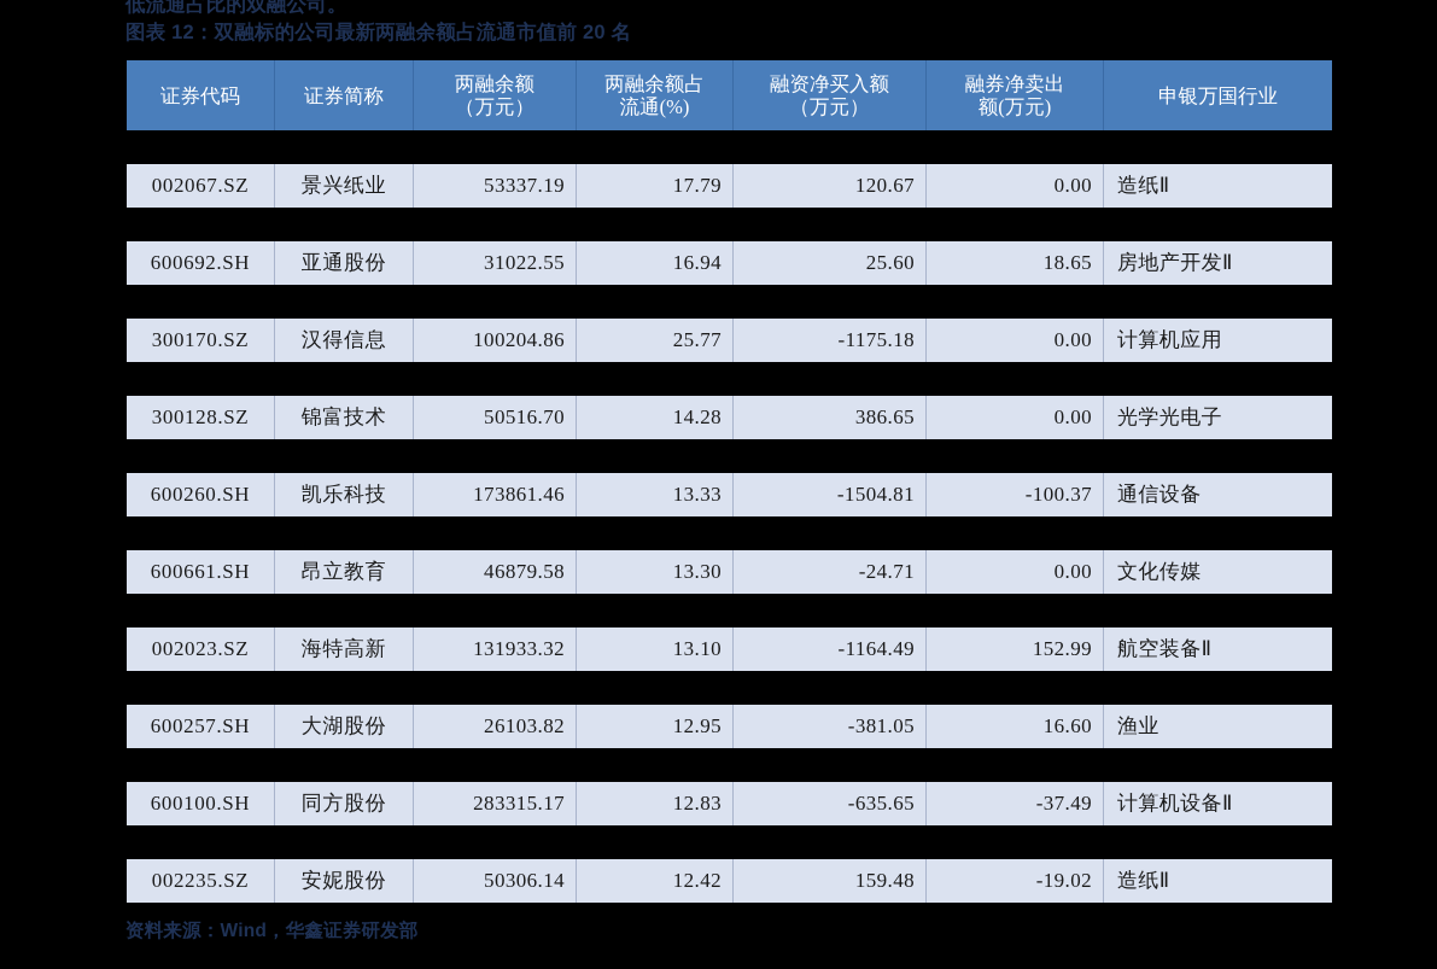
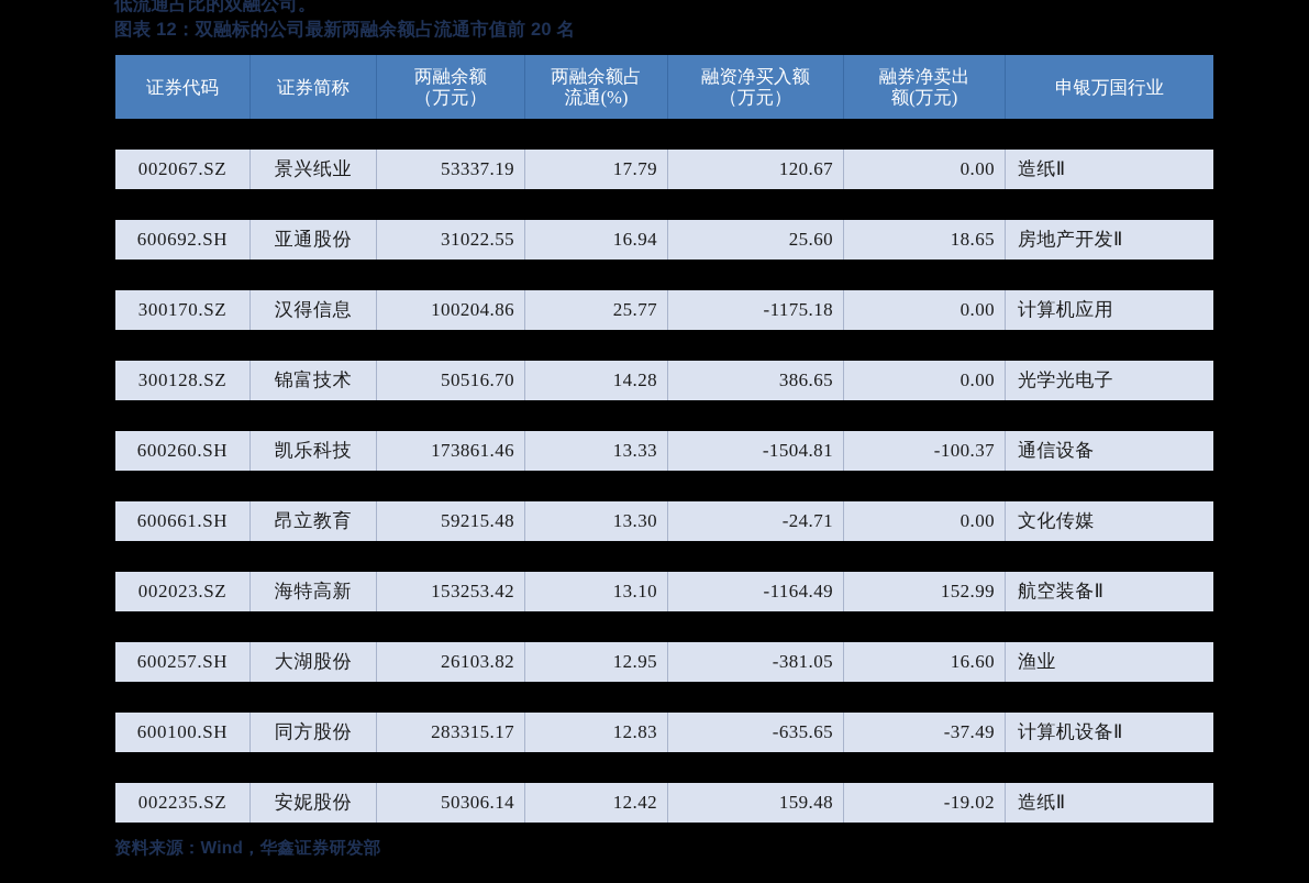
  低流通占比的双融公司。
  图表 12：双融标的公司最新两融余额占流通市值前 20 名
  证券代码
  证券简称
  两融余额
  （万元）
  两融余额占
  流通(%)
  融资净买入额
  （万元）
  融券净卖出
  额(万元)
  申银万国行业
  002067.SZ
  景兴纸业
  53337.19
  17.79
  120.67
  0.00
  造纸Ⅱ
  600692.SH
  亚通股份
  31022.55
  16.94
  25.60
  18.65
  房地产开发Ⅱ
  300170.SZ
  汉得信息
  100204.86
  25.77
  -1175.18
  0.00
  计算机应用
  300128.SZ
  锦富技术
  50516.70
  14.28
  386.65
  0.00
  光学光电子
  600260.SH
  凯乐科技
  173861.46
  13.33
  -1504.81
  -100.37
  通信设备
  600661.SH
  昂立教育
- 46879.58
+ 59215.48
  13.30
  -24.71
  0.00
  文化传媒
  002023.SZ
  海特高新
- 131933.32
+ 153253.42
  13.10
  -1164.49
  152.99
  航空装备Ⅱ
  600257.SH
  大湖股份
  26103.82
  12.95
  -381.05
  16.60
  渔业
  600100.SH
  同方股份
  283315.17
  12.83
  -635.65
  -37.49
  计算机设备Ⅱ
  002235.SZ
  安妮股份
  50306.14
  12.42
  159.48
  -19.02
  造纸Ⅱ
  资料来源：Wind，华鑫证券研发部
